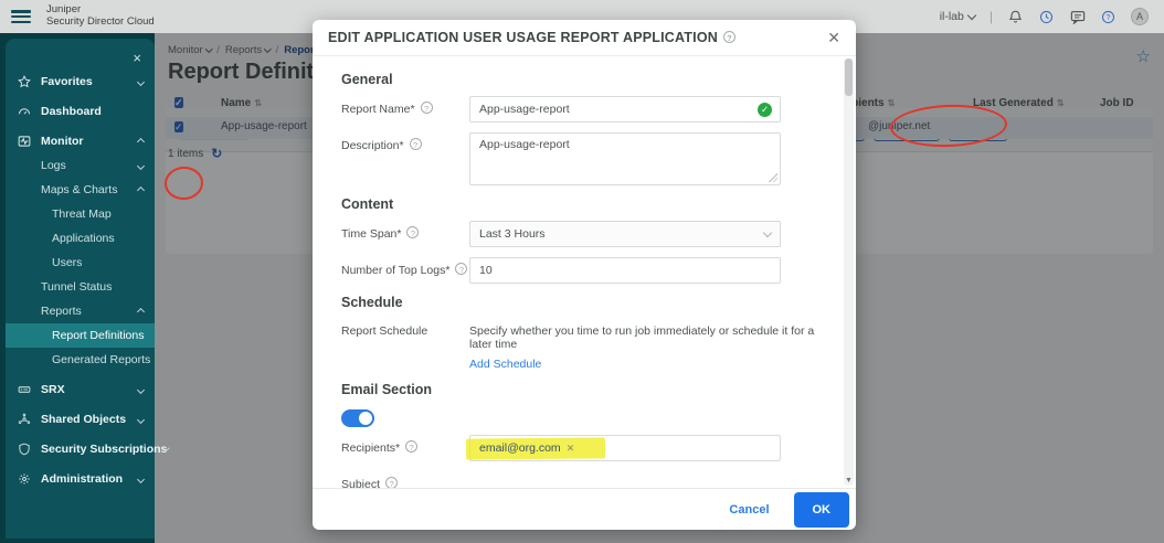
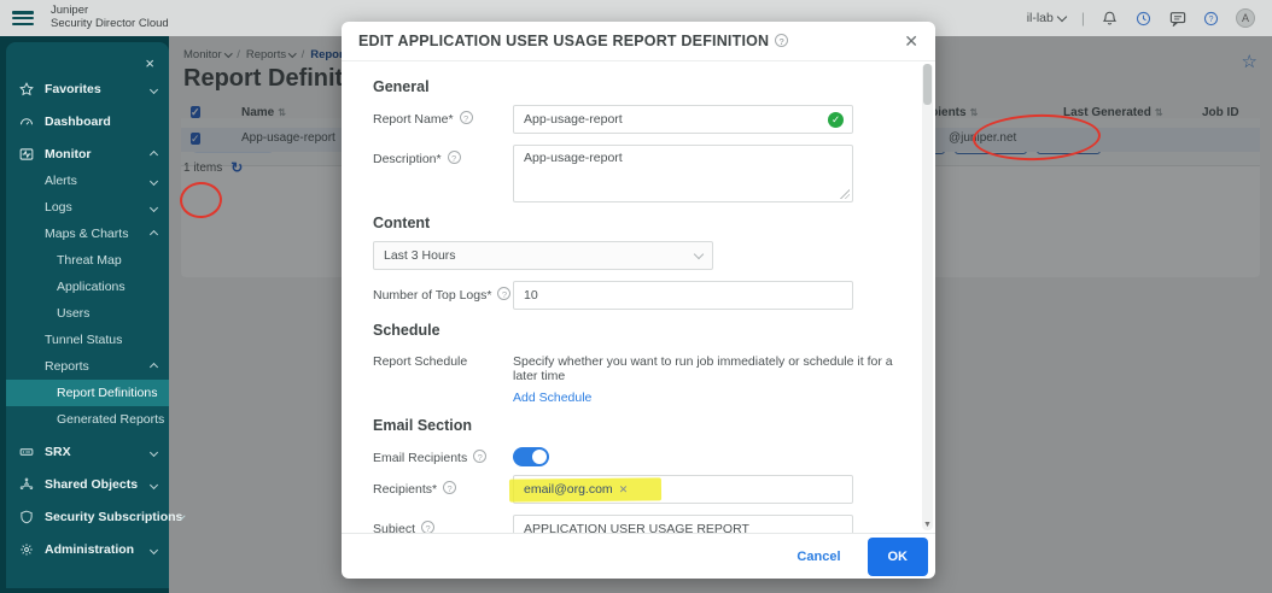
  Juniper
  Security Director Cloud
  il-lab
  |
  A
  Monitor
  /
  Reports
  /
  Report Definit
  ☆
  ✓
  Name ⇅
  Last Generated ⇅
  Job ID
  ✓
  App-usage-report
  @juniper.net
  1 items
  ↻
  ×
  Favorites
  Dashboard
  Monitor
+ Alerts
  Logs
  Maps & Charts
  Threat Map
  Applications
  Users
  Tunnel Status
  Reports
  Report Definitions
  Generated Reports
  SRX
  Shared Objects
  Security Subscriptions
  Administration
- EDIT APPLICATION USER USAGE REPORT APPLICATION ?
+ EDIT APPLICATION USER USAGE REPORT DEFINITION ?
  ✕
  General
  Report Name* ?
  App-usage-report
  ✓
  Description* ?
  App-usage-report
  Content
- Time Span* ?
  Last 3 Hours
  Number of Top Logs* ?
  10
  Schedule
  Report Schedule
- Specify whether you time to run job immediately or schedule it for a later time
+ Specify whether you want to run job immediately or schedule it for a later time
  Add Schedule
  Email Section
+ Email Recipients ?
  Recipients* ?
  email@org.com
  ✕
  Subject ?
+ APPLICATION USER USAGE REPORT
  Cancel
  OK
